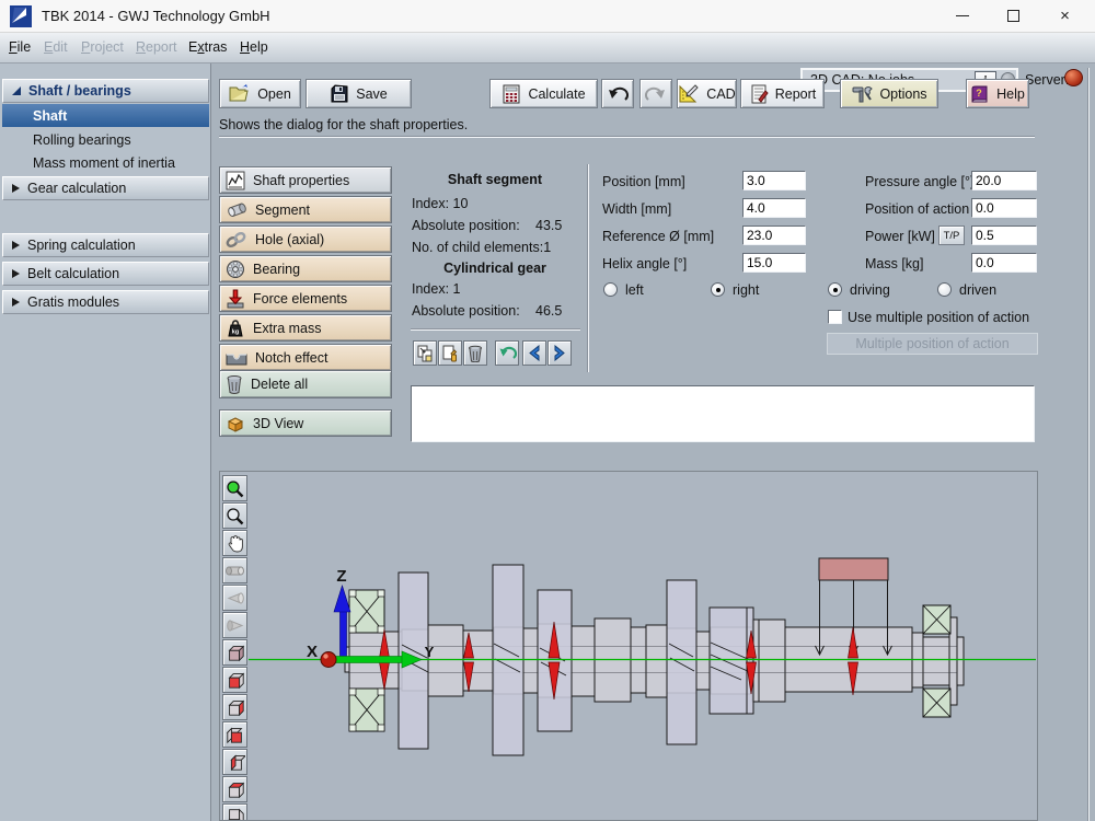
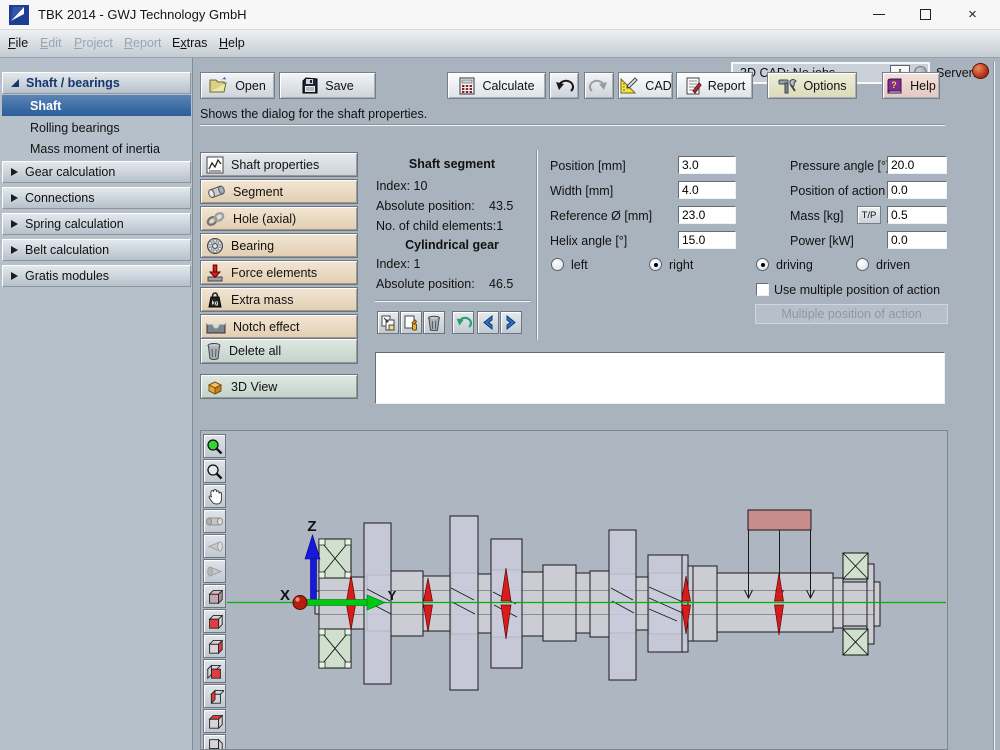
  TBK 2014 - GWJ Technology GmbH
  ×
  File
  Edit
  Project
  Report
  Extras
  Help
  Server
  Shaft / bearings
  Shaft
  Rolling bearings
  Mass moment of inertia
  Gear calculation
+ Connections
  Spring calculation
  Belt calculation
  Gratis modules
  Open
  Save
  Calculate
  CAD
  Report
  Options
  ?
  Help
  Shows the dialog for the shaft properties.
  Shaft properties
  Segment
  Hole (axial)
  Bearing
  Force elements
  Extra mass
  Notch effect
  Delete all
  3D View
  Shaft segment
  Index: 10
  Absolute position:
  43.5
  No. of child elements:1
  Cylindrical gear
  Index: 1
  Absolute position:
  46.5
  Position [mm]
  3.0
  Width [mm]
  4.0
  Reference Ø [mm]
  23.0
  Helix angle [°]
  15.0
  left
  right
  Pressure angle [°
  20.0
  Position of action
  0.0
- Power [kW]
+ Mass [kg]
  T/P
  0.5
- Mass [kg]
+ Power [kW]
  0.0
  driving
  driven
  Use multiple position of action
  Multiple position of action
  Z
  X
  Y
